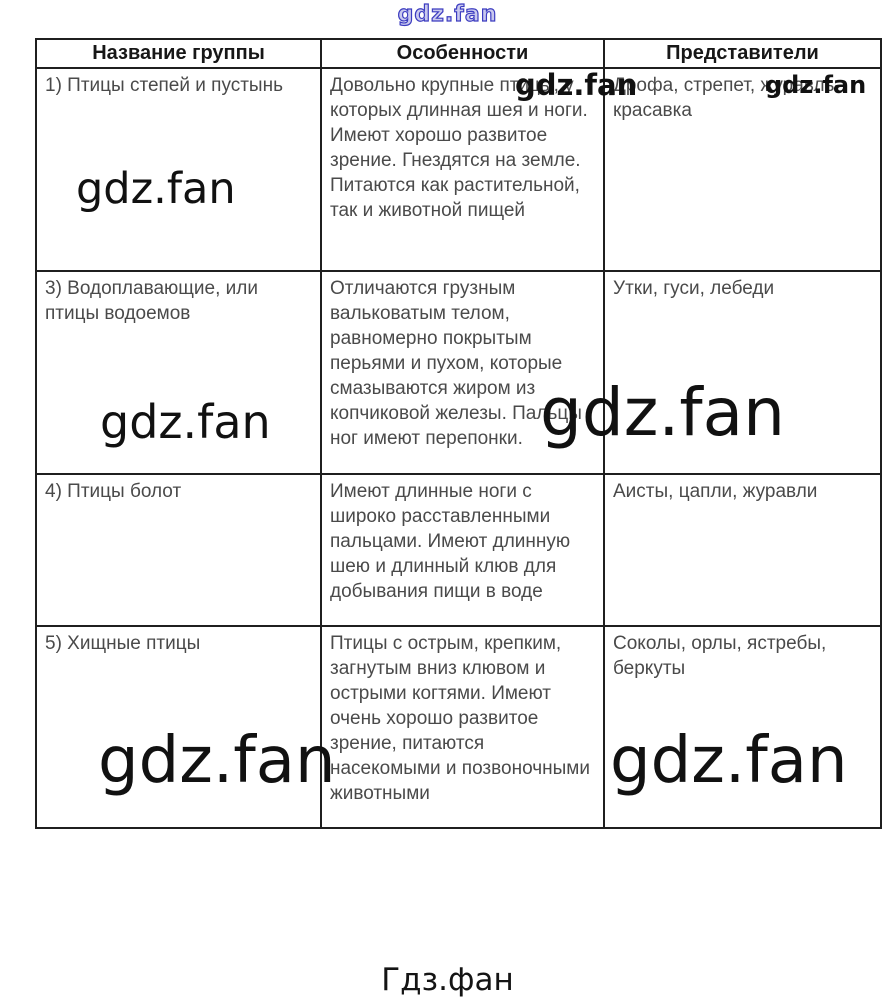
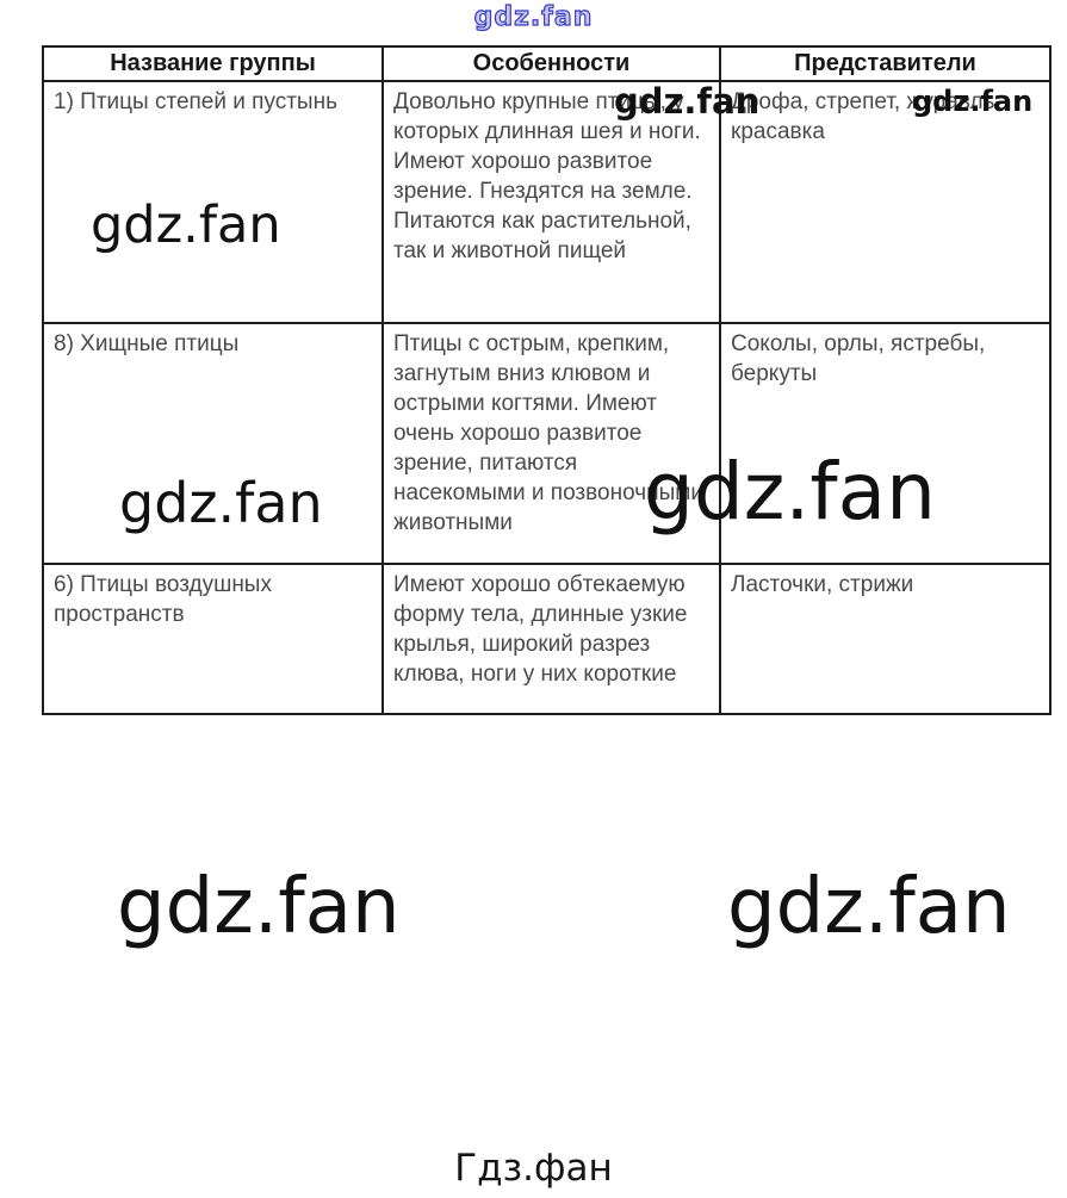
  gdz.fan
  Название группы	Особенности	Представители
  1) Птицы степей и пустынь	Довольно крупные птицы, у которых длинная шея и ноги. Имеют хорошо развитое зрение. Гнездятся на земле. Питаются как растительной, так и животной пищей	Дрофа, стрепет, журавль-красавка
- 3) Водоплавающие, или птицы водоемов	Отличаются грузным вальковатым телом, равномерно покрытым перьями и пухом, которые смазываются жиром из копчиковой железы. Пальцы ног имеют перепонки.	Утки, гуси, лебеди
- 4) Птицы болот	Имеют длинные ноги с широко расставленными пальцами. Имеют длинную шею и длинный клюв для добывания пищи в воде	Аисты, цапли, журавли
- 5) Хищные птицы	Птицы с острым, крепким, загнутым вниз клювом и острыми когтями. Имеют очень хорошо развитое зрение, питаются насекомыми и позвоночными животными	Соколы, орлы, ястребы, беркуты
+ 8) Хищные птицы	Птицы с острым, крепким, загнутым вниз клювом и острыми когтями. Имеют очень хорошо развитое зрение, питаются насекомыми и позвоночными животными	Соколы, орлы, ястребы, беркуты
+ 6) Птицы воздушных пространств	Имеют хорошо обтекаемую форму тела, длинные узкие крылья, широкий разрез клюва, ноги у них короткие	Ласточки, стрижи
  gdz.fan
  gdz.fan
  gdz.fan
  gdz.fan
  gdz.fan
  gdz.fan
  gdz.fan
  Гдз.фан
